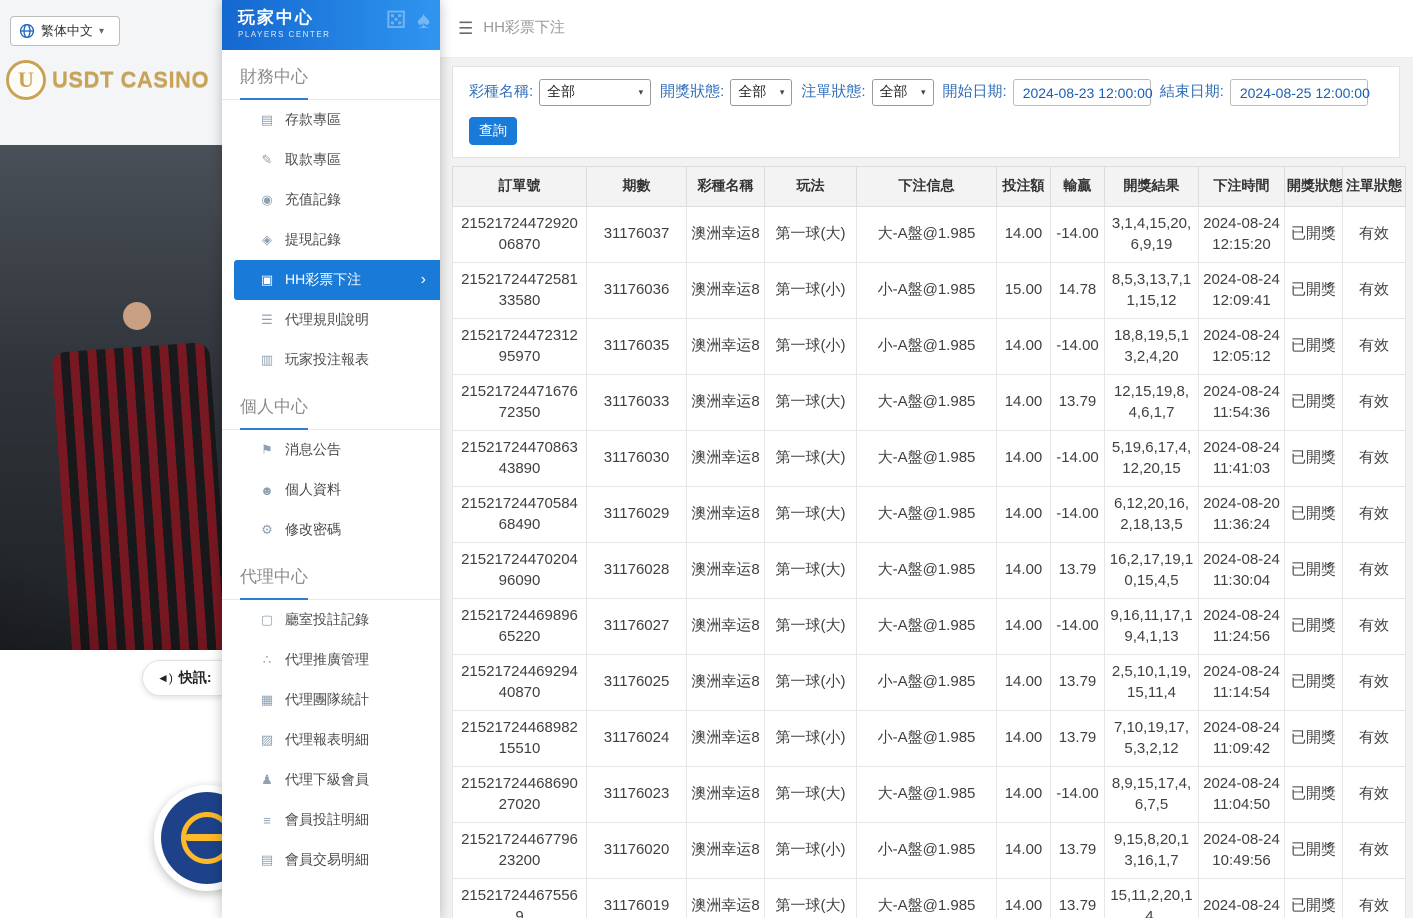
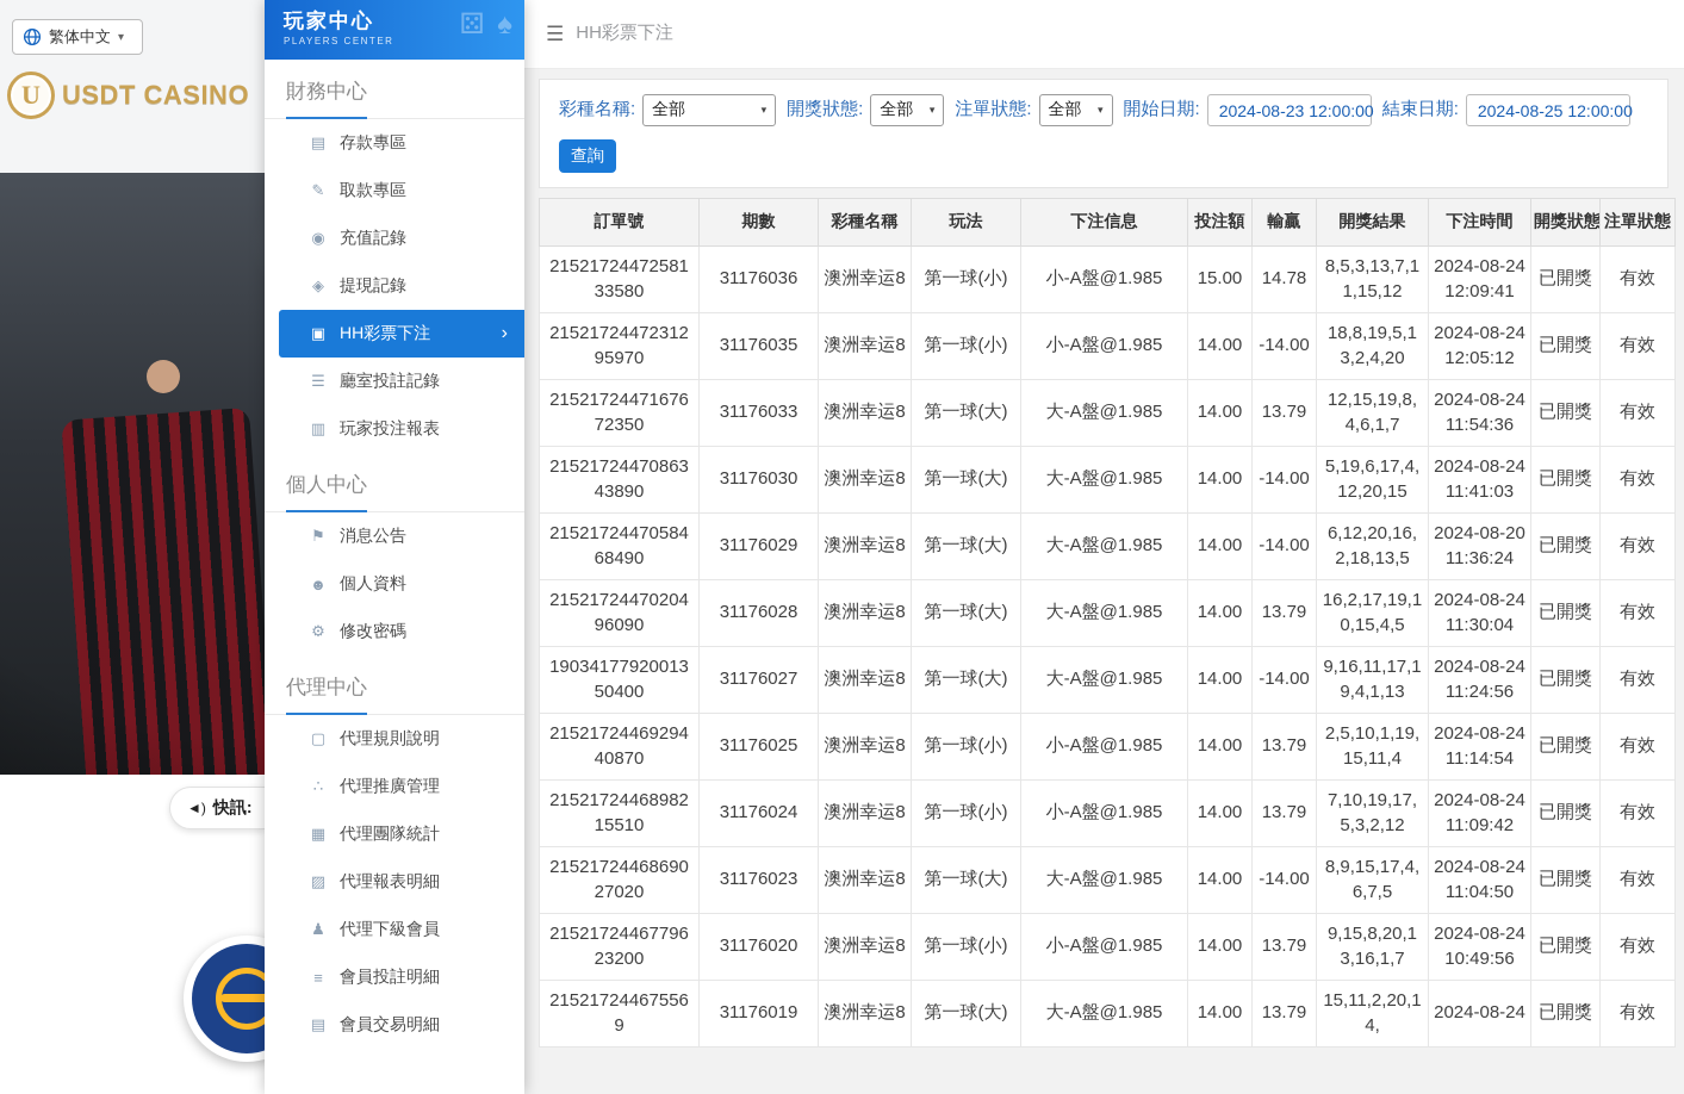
  繁体中文
  ▾
  U
  USDT CASINO
  ◄)
  快訊:
  玩家中心
  PLAYERS CENTER
  ⚄ ♠
  財務中心
  ▤
  存款專區
  ✎
  取款專區
  ◉
  充值記錄
  ◈
  提現記錄
  ▣
  HH彩票下注
  ›
  ☰
- 代理規則說明
+ 廳室投註記錄
  ▥
  玩家投注報表
  個人中心
  ⚑
  消息公告
  ☻
  個人資料
  ⚙
  修改密碼
  代理中心
  ▢
- 廳室投註記錄
+ 代理規則說明
  ∴
  代理推廣管理
  ▦
  代理團隊統計
  ▨
  代理報表明細
  ♟
  代理下級會員
  ≡
  會員投註明細
  ▤
  會員交易明細
  ☰
  HH彩票下注
  彩種名稱:
  全部
  ▾
  開獎狀態:
  全部
  ▾
  注單狀態:
  全部
  ▾
  開始日期:
  2024-08-23 12:00:00
  結束日期:
  2024-08-25 12:00:00
  查詢
  訂單號	期數	彩種名稱	玩法	下注信息	投注額	輸贏	開獎結果	下注時間	開獎狀態	注單狀態
- 2152172447292006870	31176037	澳洲幸运8	第一球(大)	大-A盤@1.985	14.00	-14.00	3,1,4,15,20,6,9,19	2024-08-24 12:15:20	已開獎	有效
  2152172447258133580	31176036	澳洲幸运8	第一球(小)	小-A盤@1.985	15.00	14.78	8,5,3,13,7,11,15,12	2024-08-24 12:09:41	已開獎	有效
  2152172447231295970	31176035	澳洲幸运8	第一球(小)	小-A盤@1.985	14.00	-14.00	18,8,19,5,13,2,4,20	2024-08-24 12:05:12	已開獎	有效
  2152172447167672350	31176033	澳洲幸运8	第一球(大)	大-A盤@1.985	14.00	13.79	12,15,19,8,4,6,1,7	2024-08-24 11:54:36	已開獎	有效
  2152172447086343890	31176030	澳洲幸运8	第一球(大)	大-A盤@1.985	14.00	-14.00	5,19,6,17,4,12,20,15	2024-08-24 11:41:03	已開獎	有效
  2152172447058468490	31176029	澳洲幸运8	第一球(大)	大-A盤@1.985	14.00	-14.00	6,12,20,16,2,18,13,5	2024-08-20 11:36:24	已開獎	有效
  2152172447020496090	31176028	澳洲幸运8	第一球(大)	大-A盤@1.985	14.00	13.79	16,2,17,19,10,15,4,5	2024-08-24 11:30:04	已開獎	有效
- 2152172446989665220	31176027	澳洲幸运8	第一球(大)	大-A盤@1.985	14.00	-14.00	9,16,11,17,19,4,1,13	2024-08-24 11:24:56	已開獎	有效
+ 1903417792001350400	31176027	澳洲幸运8	第一球(大)	大-A盤@1.985	14.00	-14.00	9,16,11,17,19,4,1,13	2024-08-24 11:24:56	已開獎	有效
  2152172446929440870	31176025	澳洲幸运8	第一球(小)	小-A盤@1.985	14.00	13.79	2,5,10,1,19,15,11,4	2024-08-24 11:14:54	已開獎	有效
  2152172446898215510	31176024	澳洲幸运8	第一球(小)	小-A盤@1.985	14.00	13.79	7,10,19,17,5,3,2,12	2024-08-24 11:09:42	已開獎	有效
  2152172446869027020	31176023	澳洲幸运8	第一球(大)	大-A盤@1.985	14.00	-14.00	8,9,15,17,4,6,7,5	2024-08-24 11:04:50	已開獎	有效
  2152172446779623200	31176020	澳洲幸运8	第一球(小)	小-A盤@1.985	14.00	13.79	9,15,8,20,13,16,1,7	2024-08-24 10:49:56	已開獎	有效
  215217244675569	31176019	澳洲幸运8	第一球(大)	大-A盤@1.985	14.00	13.79	15,11,2,20,14,	2024-08-24	已開獎	有效
